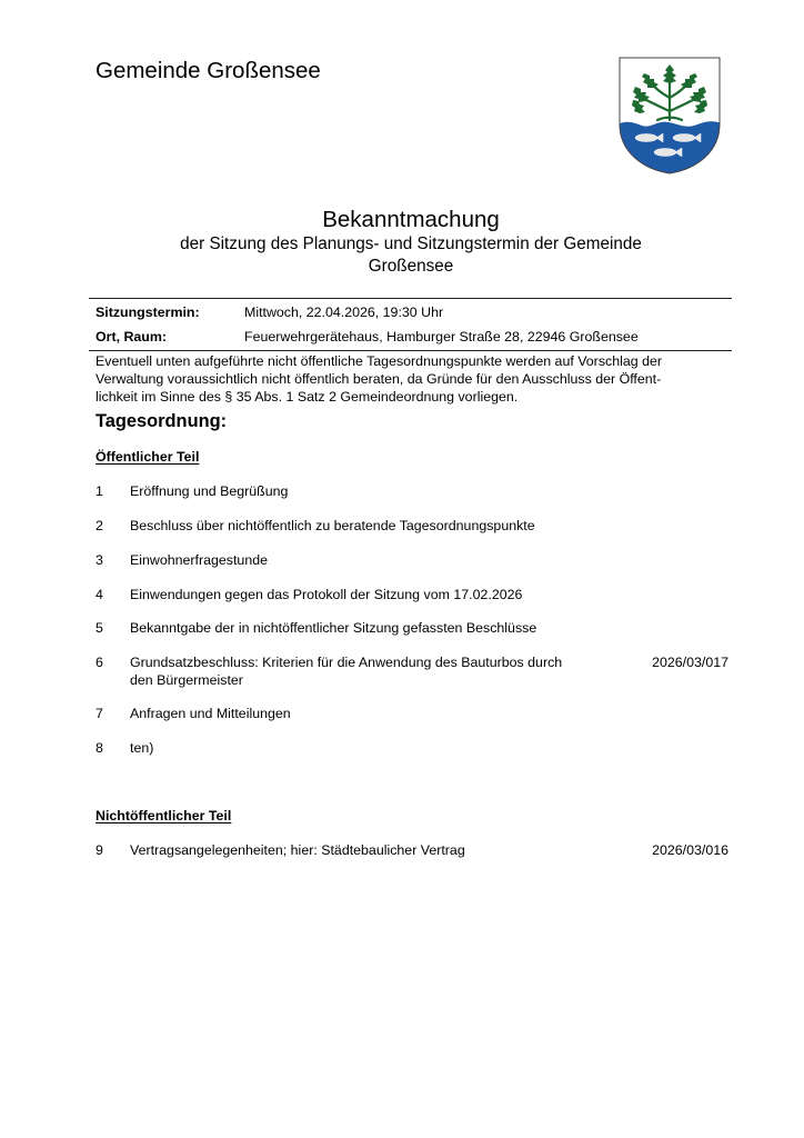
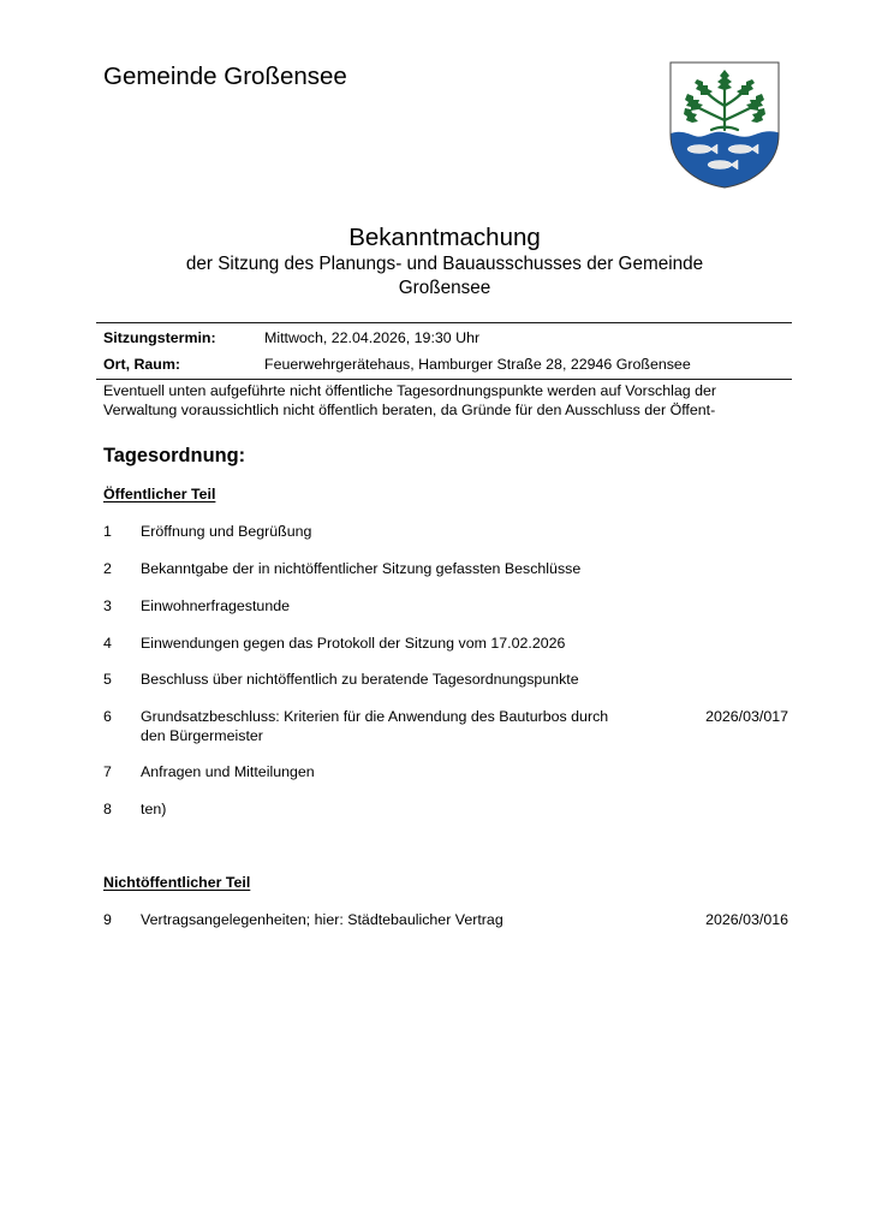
  Gemeinde Großensee
  Bekanntmachung
- der Sitzung des Planungs- und Sitzungstermin der Gemeinde
+ der Sitzung des Planungs- und Bauausschusses der Gemeinde
  Großensee
  Sitzungstermin: Mittwoch, 22.04.2026, 19:30 Uhr
  Ort, Raum: Feuerwehrgerätehaus, Hamburger Straße 28, 22946 Großensee
  Eventuell unten aufgeführte nicht öffentliche Tagesordnungspunkte werden auf Vorschlag der
  Verwaltung voraussichtlich nicht öffentlich beraten, da Gründe für den Ausschluss der Öffent-
- lichkeit im Sinne des § 35 Abs. 1 Satz 2 Gemeindeordnung vorliegen.
  Tagesordnung:
  Öffentlicher Teil
  1
  Eröffnung und Begrüßung
  2
- Beschluss über nichtöffentlich zu beratende Tagesordnungspunkte
+ Bekanntgabe der in nichtöffentlicher Sitzung gefassten Beschlüsse
  3
  Einwohnerfragestunde
  4
  Einwendungen gegen das Protokoll der Sitzung vom 17.02.2026
  5
- Bekanntgabe der in nichtöffentlicher Sitzung gefassten Beschlüsse
+ Beschluss über nichtöffentlich zu beratende Tagesordnungspunkte
  6
  Grundsatzbeschluss: Kriterien für die Anwendung des Bauturbos durch
  den Bürgermeister
  2026/03/017
  7
  Anfragen und Mitteilungen
  8
  ten)
  Nichtöffentlicher Teil
  9
  Vertragsangelegenheiten; hier: Städtebaulicher Vertrag
  2026/03/016
